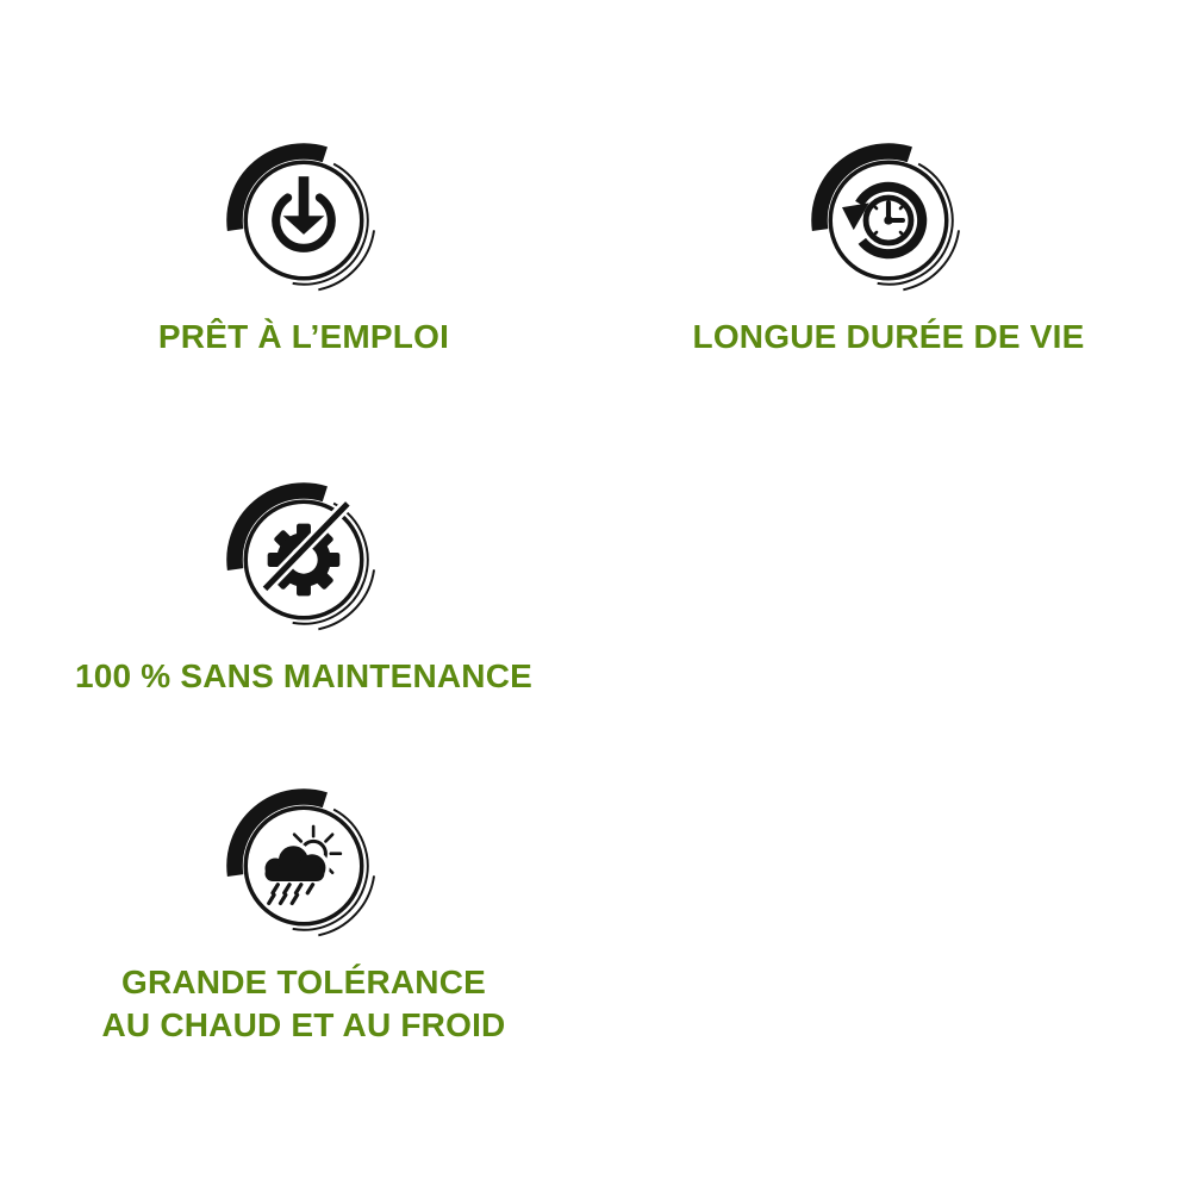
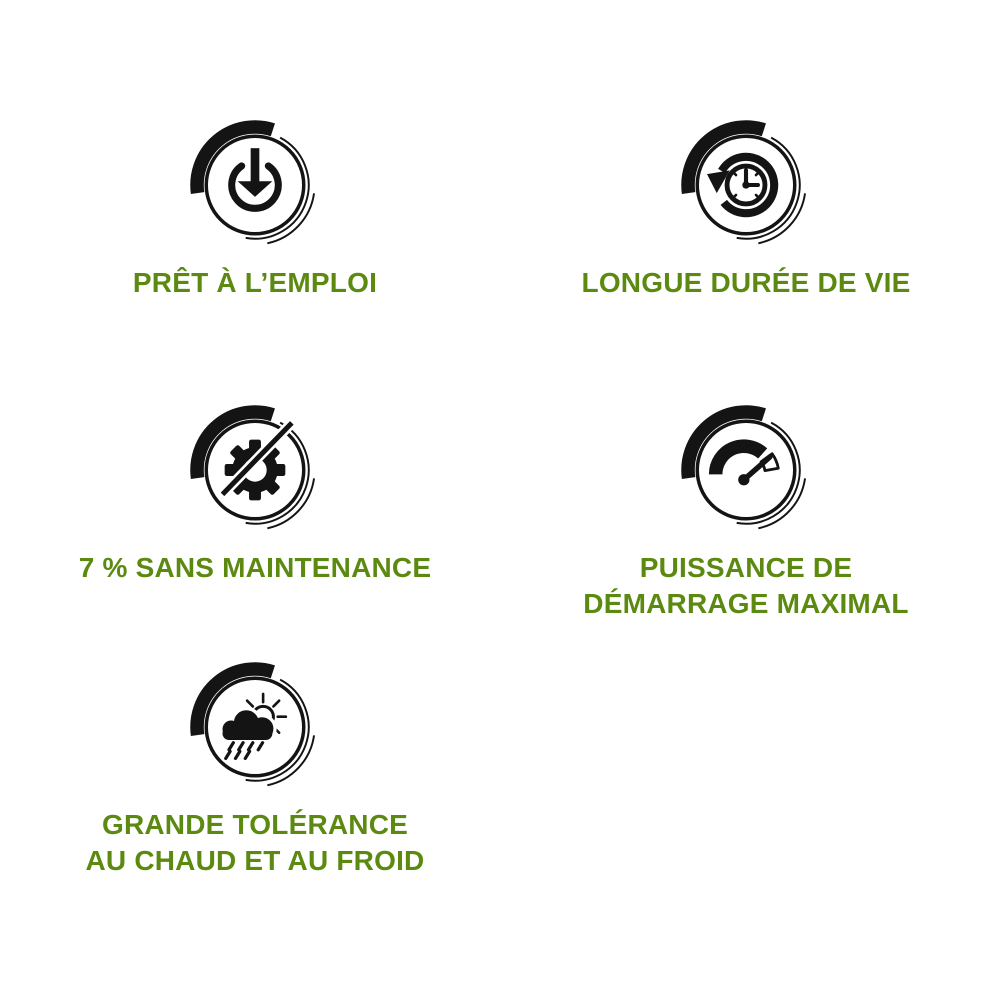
  PRÊT À L’EMPLOI
  LONGUE DURÉE DE VIE
- 100 % SANS MAINTENANCE
+ 7 % SANS MAINTENANCE
+ PUISSANCE DE
+ DÉMARRAGE MAXIMAL
  GRANDE TOLÉRANCE
  AU CHAUD ET AU FROID
